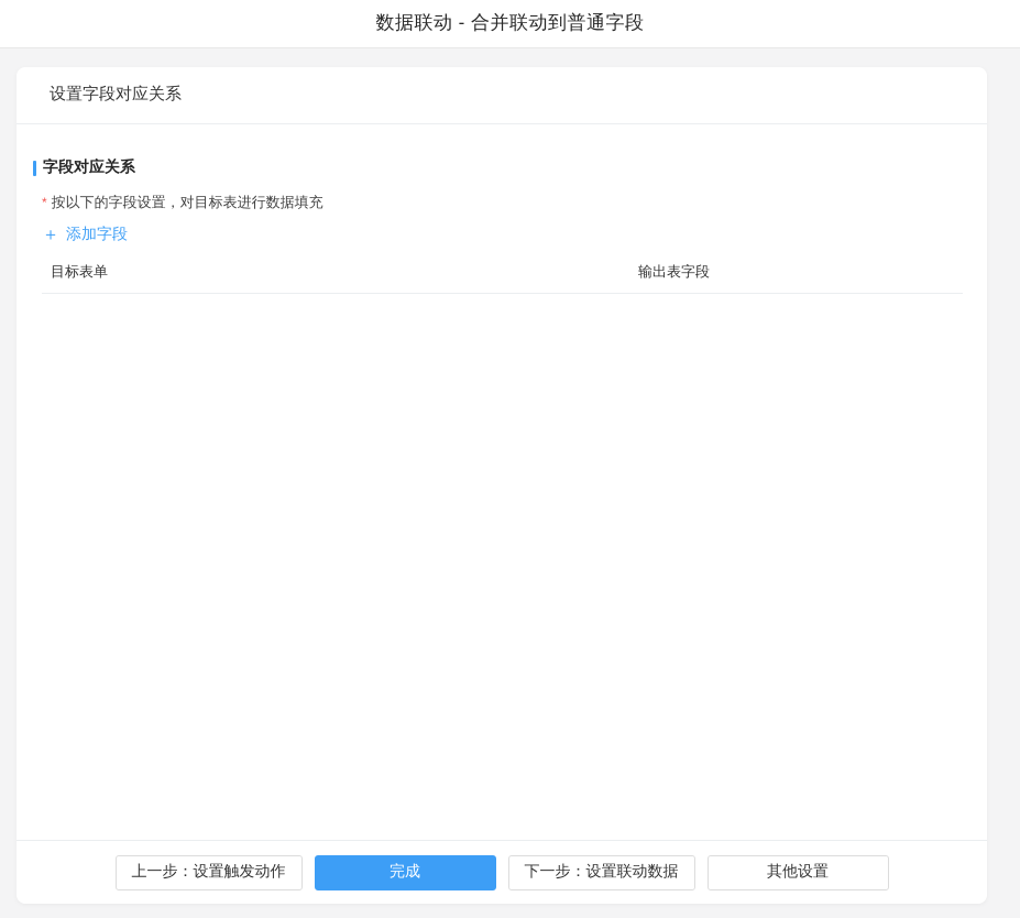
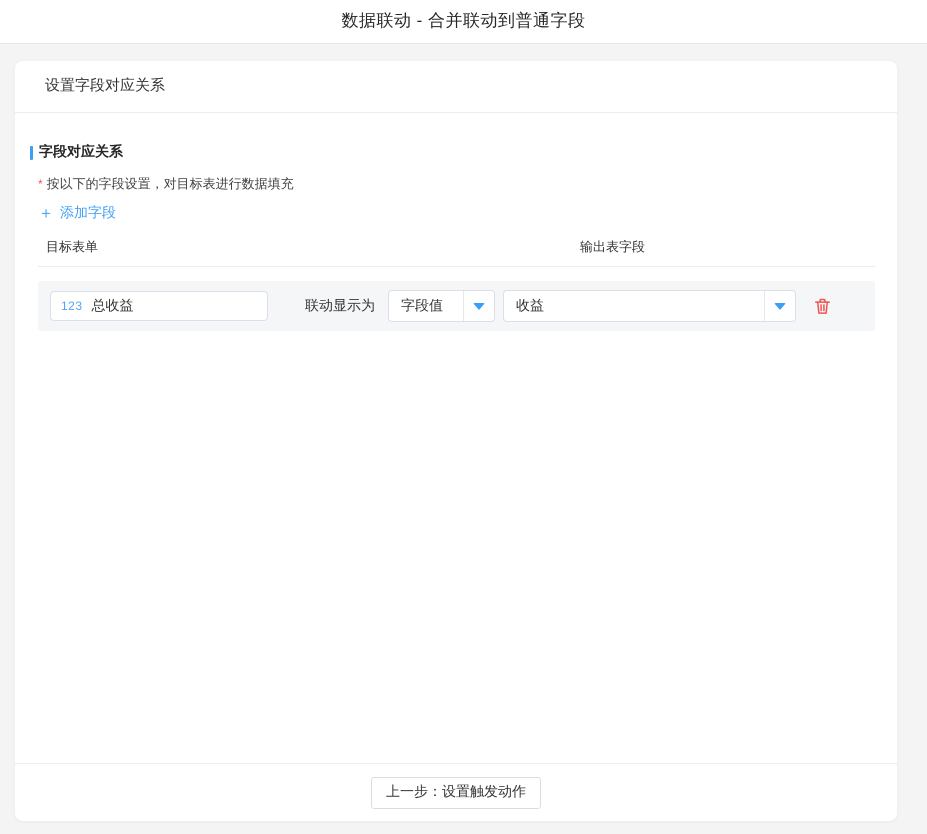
  数据联动 - 合并联动到普通字段
  设置字段对应关系
  字段对应关系
  * 按以下的字段设置，对目标表进行数据填充
  ＋
  添加字段
  目标表单
  输出表字段
+ 123
+ 总收益
+ 联动显示为
+ 字段值
+ 收益
  上一步：设置触发动作
- 完成
- 下一步：设置联动数据
- 其他设置
